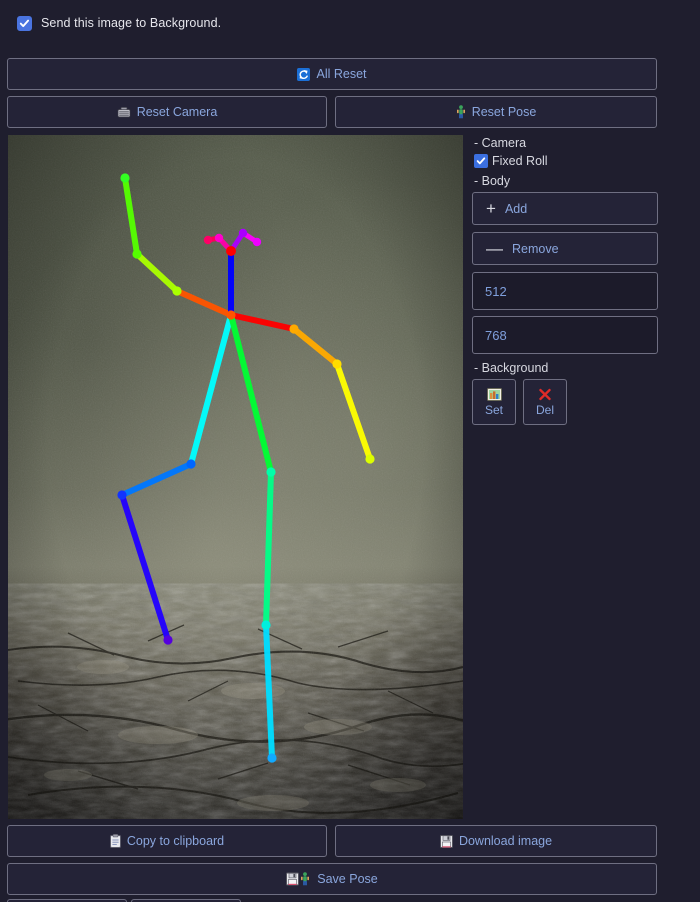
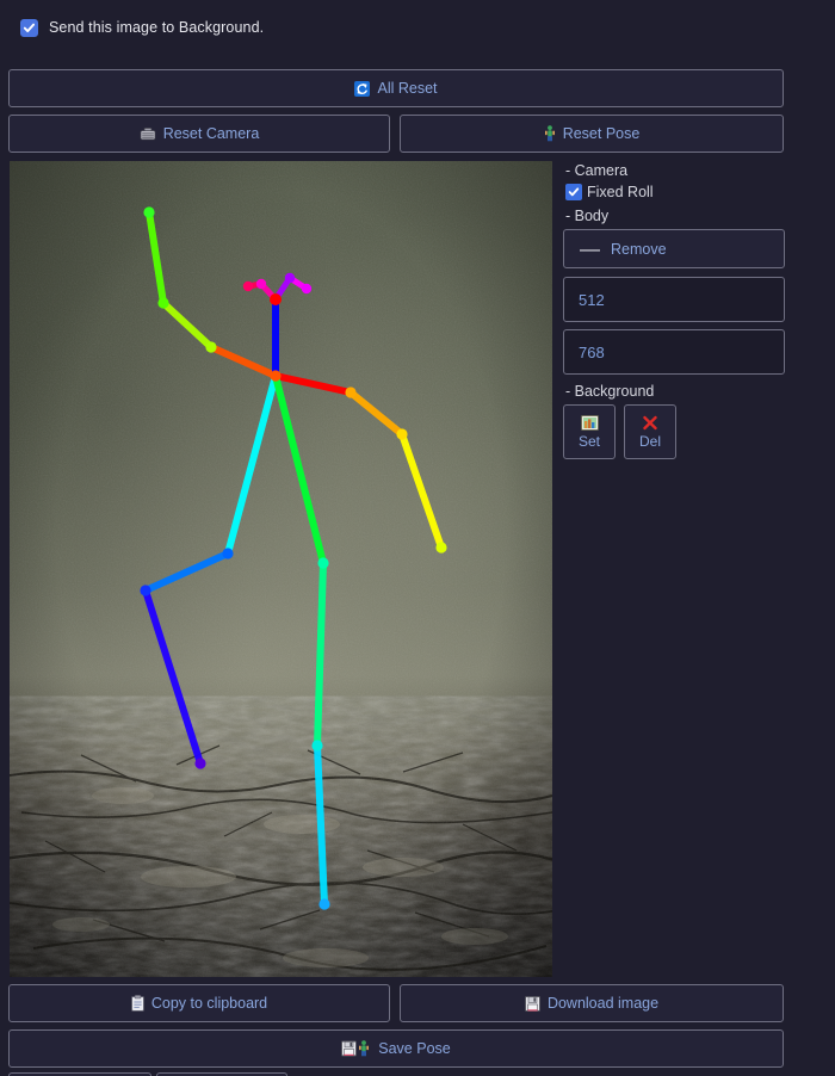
  Send this image to Background.
  All Reset
  Reset Camera
  Reset Pose
  - Camera
  Fixed Roll
  - Body
- +
- Add
  —
  Remove
  512
  768
  - Background
  Set
  Del
  Copy to clipboard
  Download image
  Save Pose
